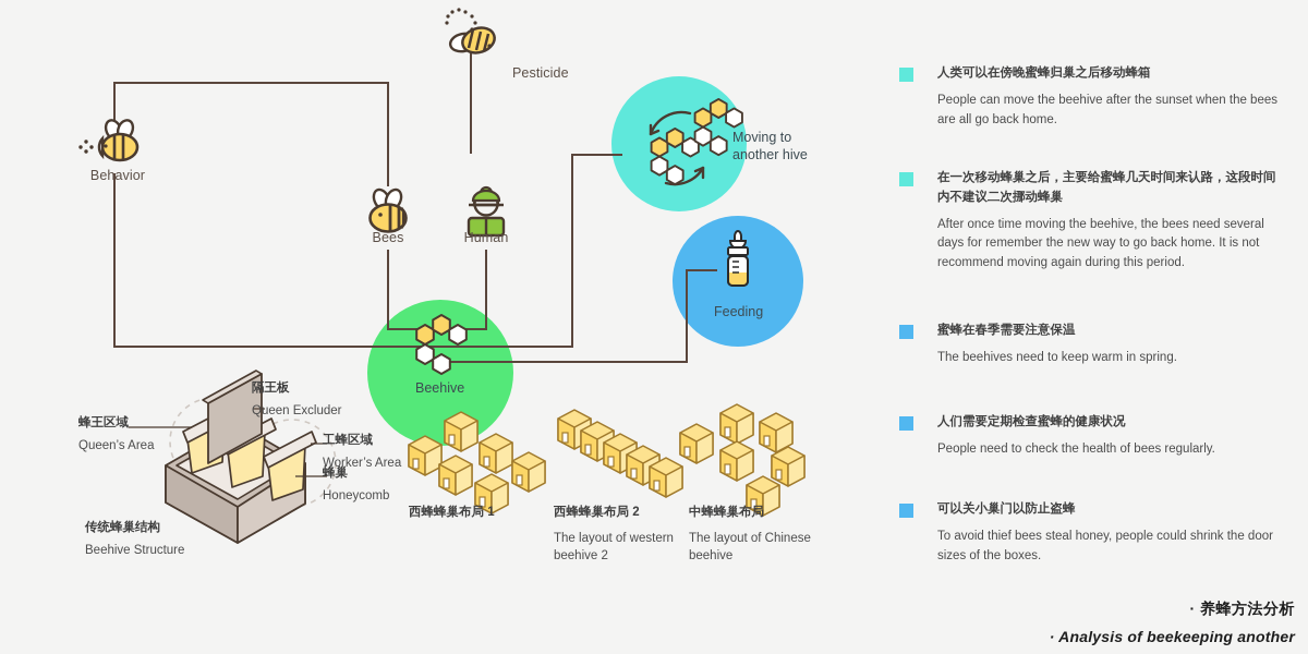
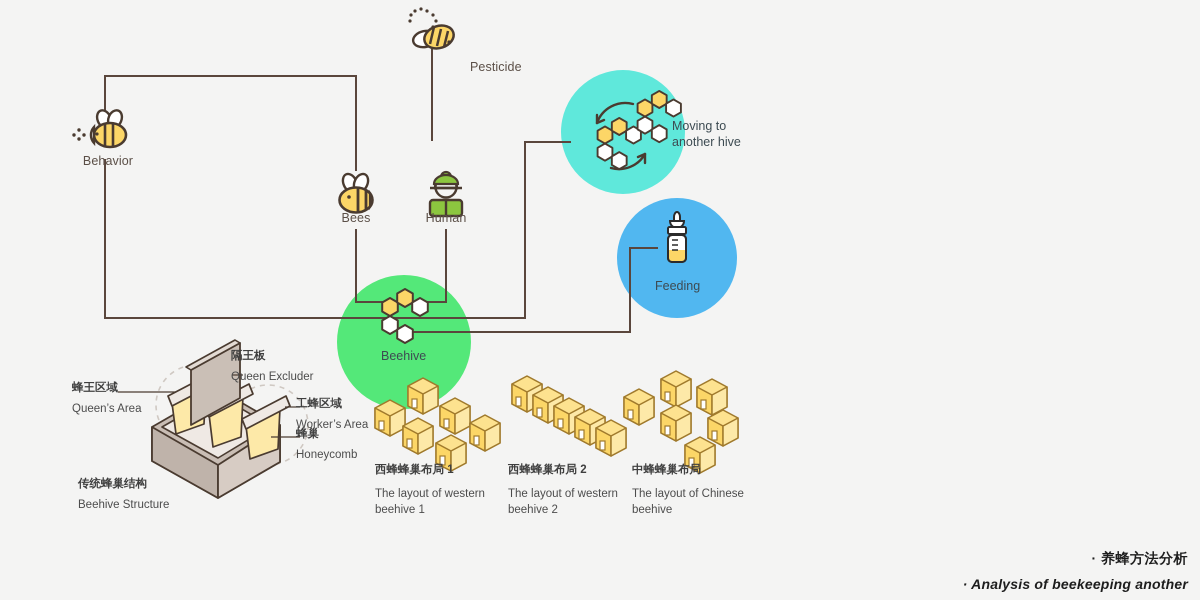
  Behavior
  Bees
  Human
  Pesticide
  Moving to
  another hive
  Feeding
  Beehive
  蜂王区域
  Queen’s Area
  隔王板
  Queen Excluder
  工蜂区域
  Worker’s Area
  蜂巢
  Honeycomb
  传统蜂巢结构
  Beehive Structure
  西蜂蜂巢布局 1
+ The layout of western beehive 1
  西蜂蜂巢布局 2
  The layout of western beehive 2
  中蜂蜂巢布局
  The layout of Chinese beehive
- 人类可以在傍晚蜜蜂归巢之后移动蜂箱
- People can move the beehive after the sunset when the bees are all go back home.
- 在一次移动蜂巢之后，主要给蜜蜂几天时间来认路，这段时间内不建议二次挪动蜂巢
- After once time moving the beehive, the bees need several days for remember the new way to go back home. It is not recommend moving again during this period.
- 蜜蜂在春季需要注意保温
- The beehives need to keep warm in spring.
- 人们需要定期检查蜜蜂的健康状况
- People need to check the health of bees regularly.
- 可以关小巢门以防止盗蜂
- To avoid thief bees steal honey, people could shrink the door sizes of the boxes.
  · 养蜂方法分析
  · Analysis of beekeeping another
